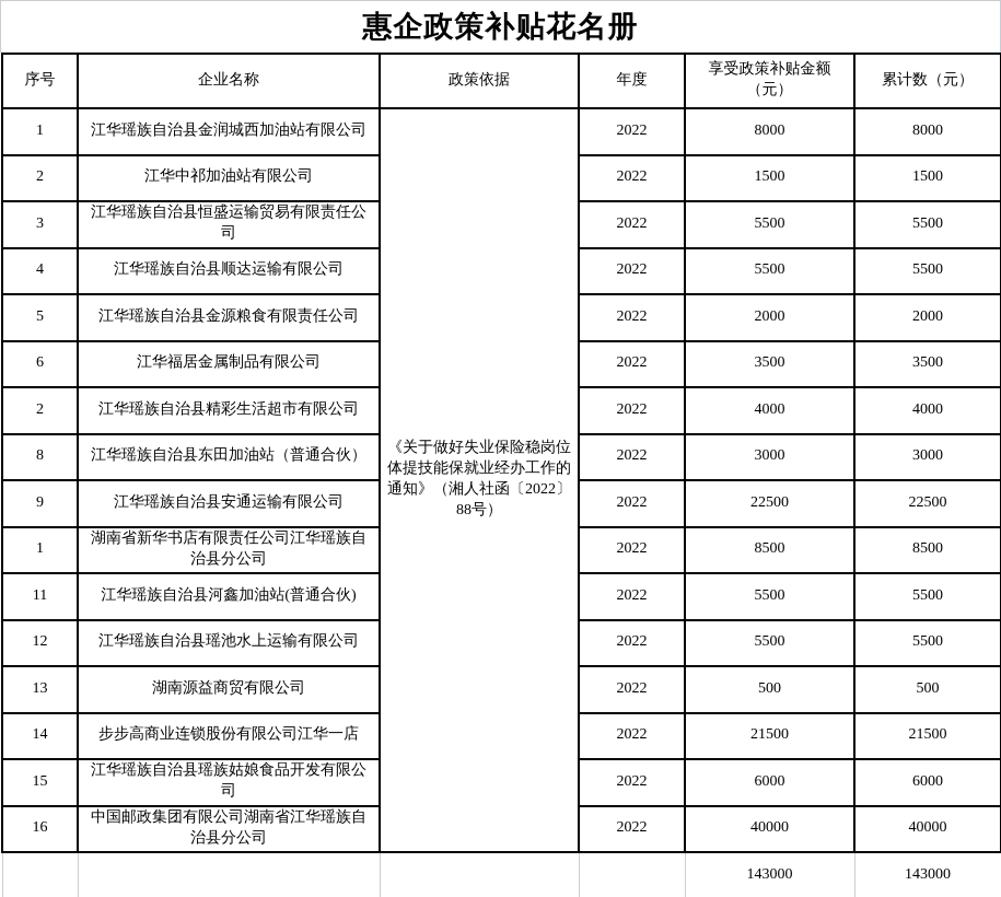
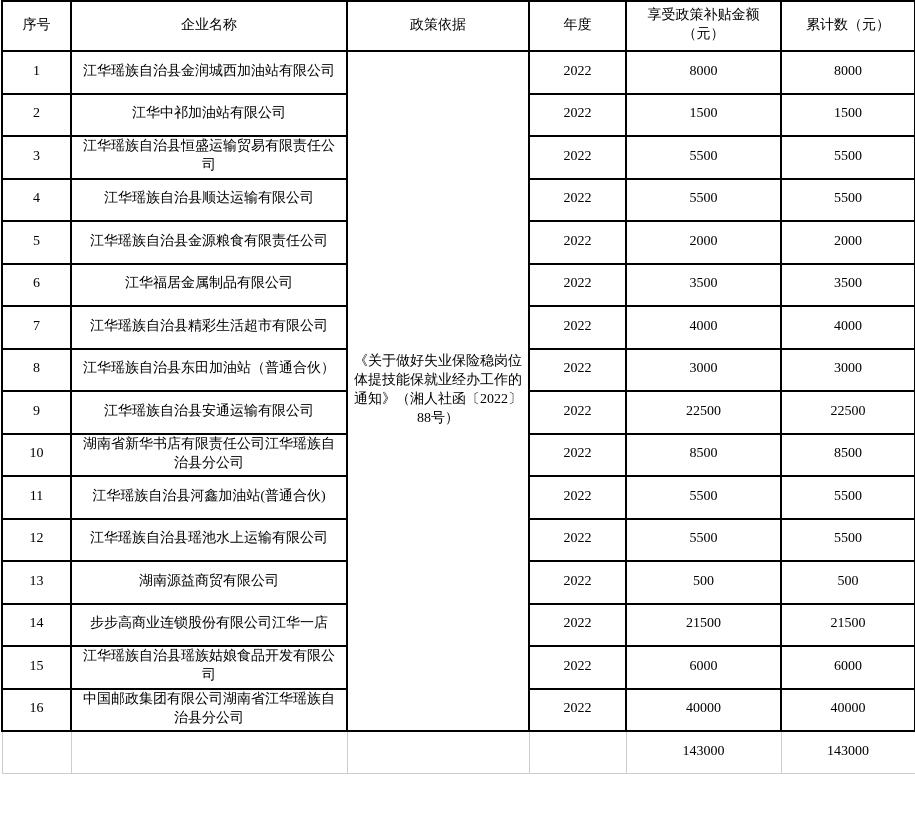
- 惠企政策补贴花名册
  序号	企业名称	政策依据	年度	享受政策补贴金额（元）	累计数（元）
  1	江华瑶族自治县金润城西加油站有限公司	《关于做好失业保险稳岗位体提技能保就业经办工作的通知》（湘人社函〔2022〕88号）	2022	8000	8000
  2	江华中祁加油站有限公司	2022	1500	1500
  3	江华瑶族自治县恒盛运输贸易有限责任公司	2022	5500	5500
  4	江华瑶族自治县顺达运输有限公司	2022	5500	5500
  5	江华瑶族自治县金源粮食有限责任公司	2022	2000	2000
  6	江华福居金属制品有限公司	2022	3500	3500
- 2	江华瑶族自治县精彩生活超市有限公司	2022	4000	4000
+ 7	江华瑶族自治县精彩生活超市有限公司	2022	4000	4000
  8	江华瑶族自治县东田加油站（普通合伙）	2022	3000	3000
  9	江华瑶族自治县安通运输有限公司	2022	22500	22500
- 1	湖南省新华书店有限责任公司江华瑶族自治县分公司	2022	8500	8500
+ 10	湖南省新华书店有限责任公司江华瑶族自治县分公司	2022	8500	8500
  11	江华瑶族自治县河鑫加油站(普通合伙)	2022	5500	5500
  12	江华瑶族自治县瑶池水上运输有限公司	2022	5500	5500
  13	湖南源益商贸有限公司	2022	500	500
  14	步步高商业连锁股份有限公司江华一店	2022	21500	21500
  15	江华瑶族自治县瑶族姑娘食品开发有限公司	2022	6000	6000
  16	中国邮政集团有限公司湖南省江华瑶族自治县分公司	2022	40000	40000
  				143000	143000
